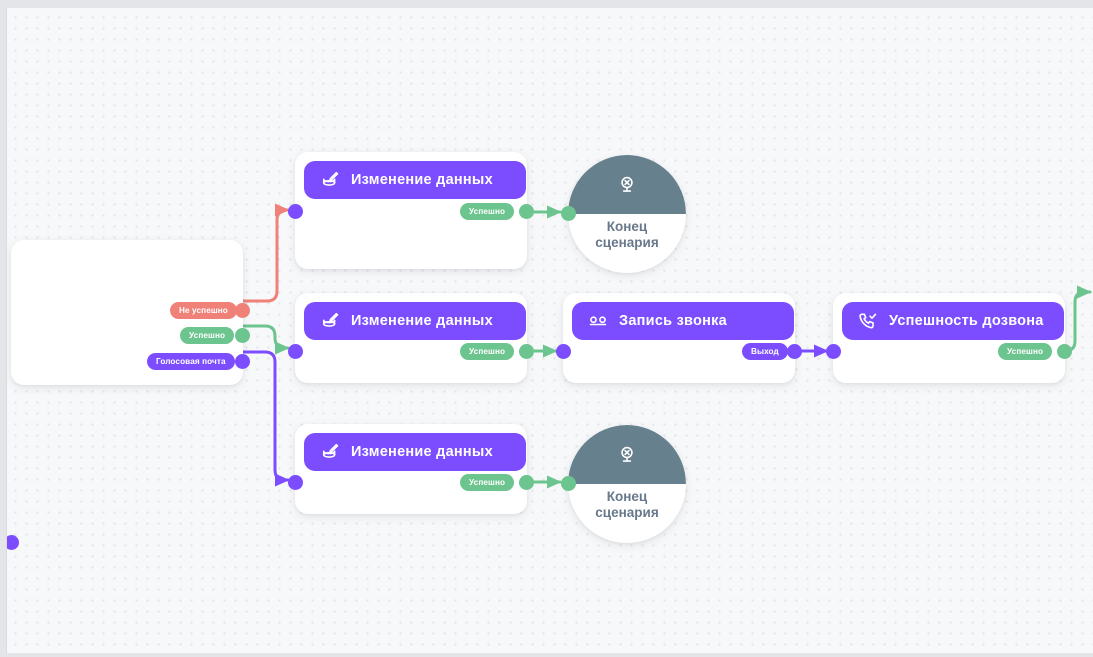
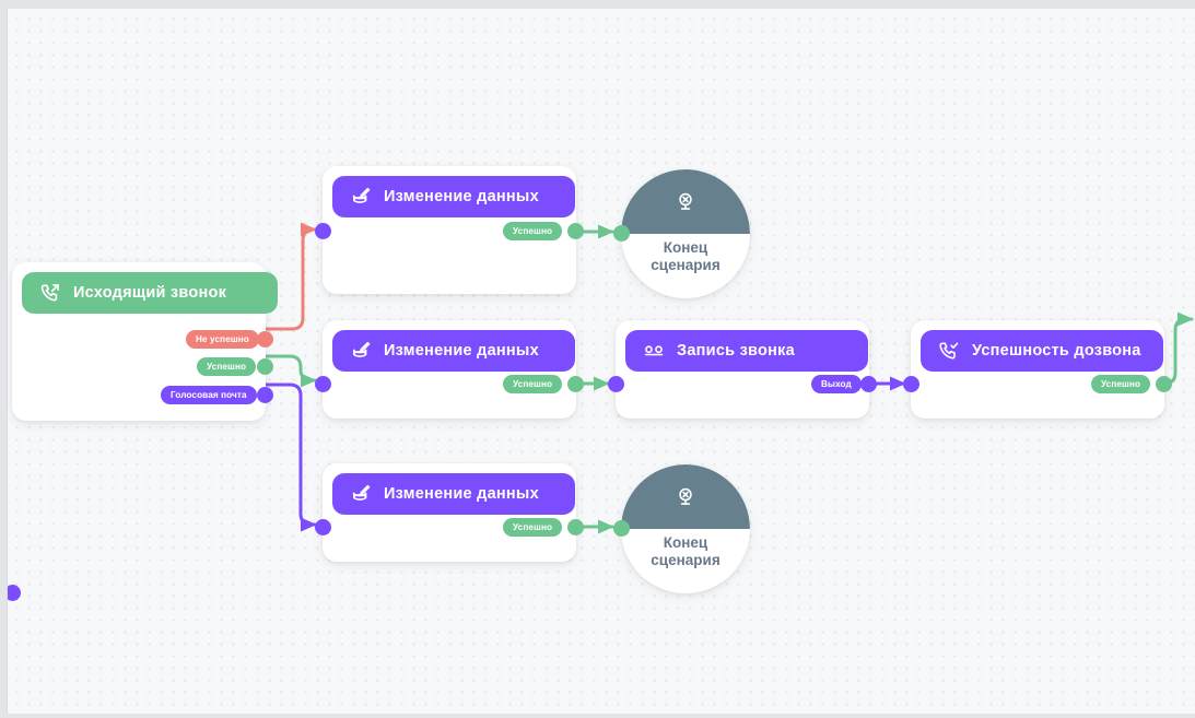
+ Исходящий звонок
  Не успешно
  Успешно
  Голосовая почта
  Изменение данных
  Успешно
  Изменение данных
  Успешно
  Изменение данных
  Успешно
  Запись звонка
  Выход
  Успешность дозвона
  Успешно
  Конец
  сценария
  Конец
  сценария
